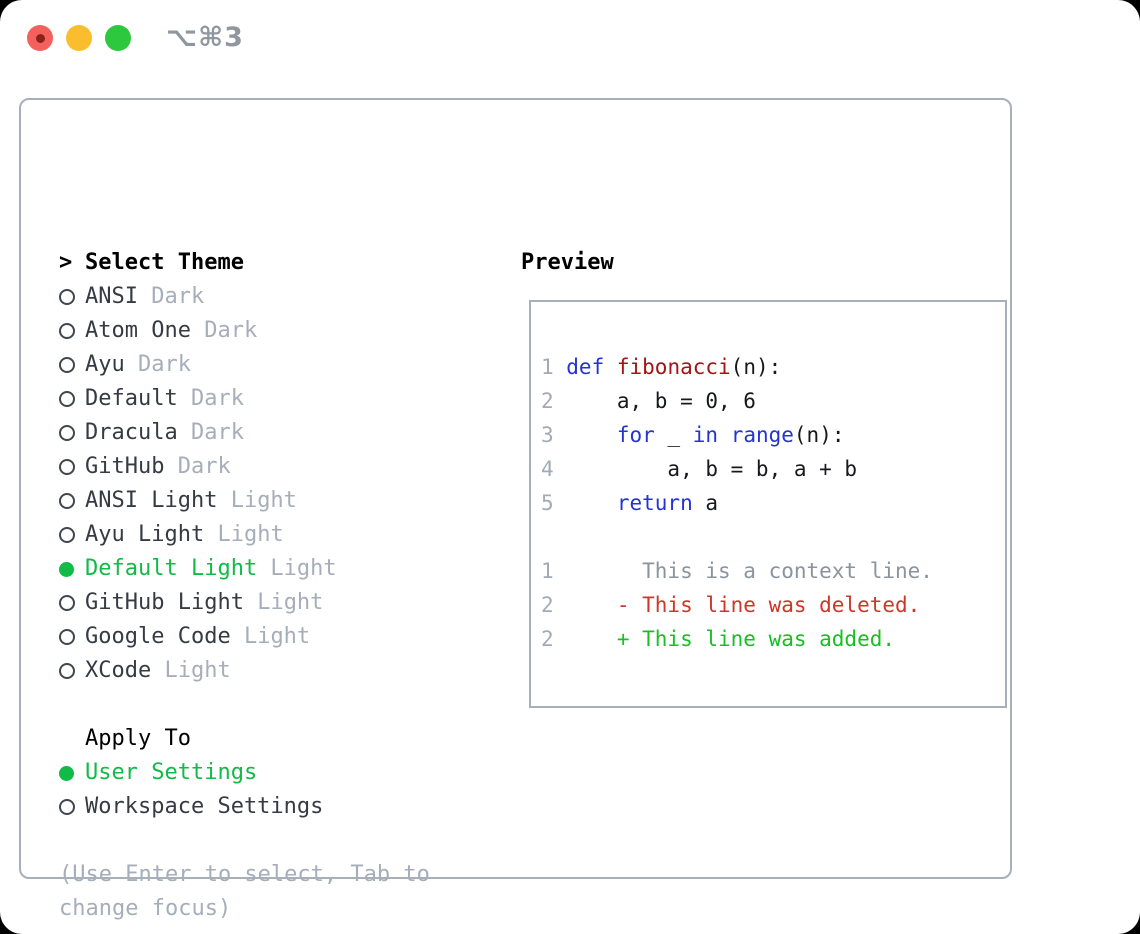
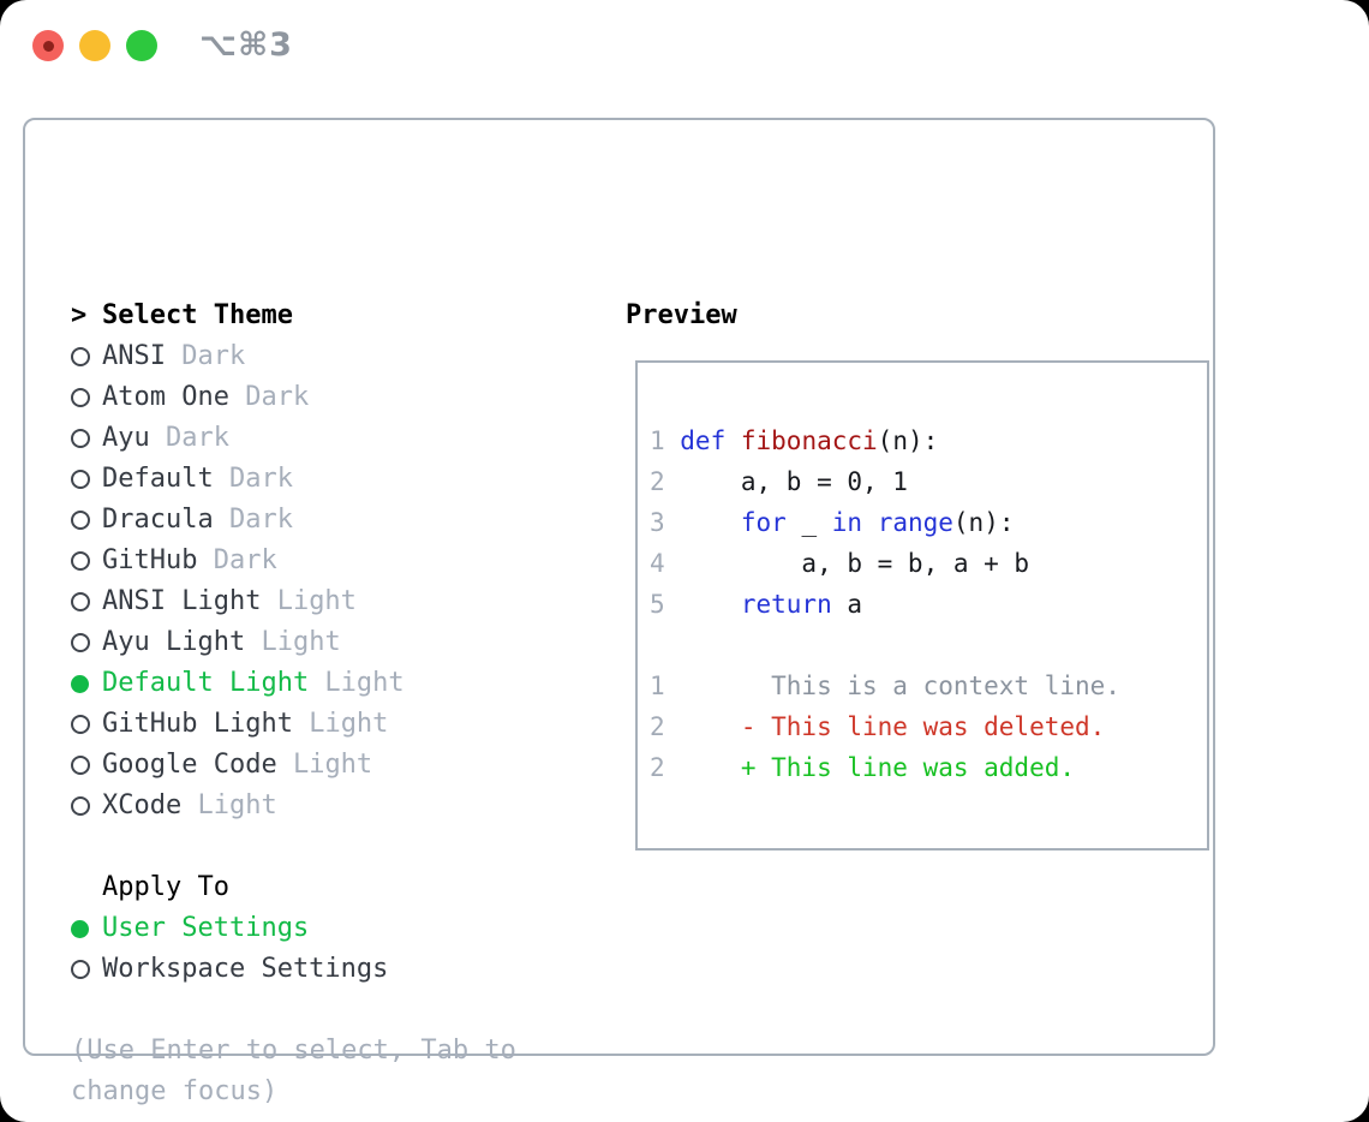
  ⌥⌘3
  >
  Select Theme
  ANSI
  Dark
  Atom One
  Dark
  Ayu
  Dark
  Default
  Dark
  Dracula
  Dark
  GitHub
  Dark
  ANSI Light
  Light
  Ayu Light
  Light
  Default Light
  Light
  GitHub Light
  Light
  Google Code
  Light
  XCode
  Light
  Apply To
  User Settings
  Workspace Settings
  (Use Enter to select, Tab to
  change focus)
  Preview
  1 def fibonacci(n):
- 2 a, b = 0, 6
+ 2 a, b = 0, 1
  3 for _ in range(n):
  4 a, b = b, a + b
  5 return a
  1 This is a context line.
  2 - This line was deleted.
  2 + This line was added.
